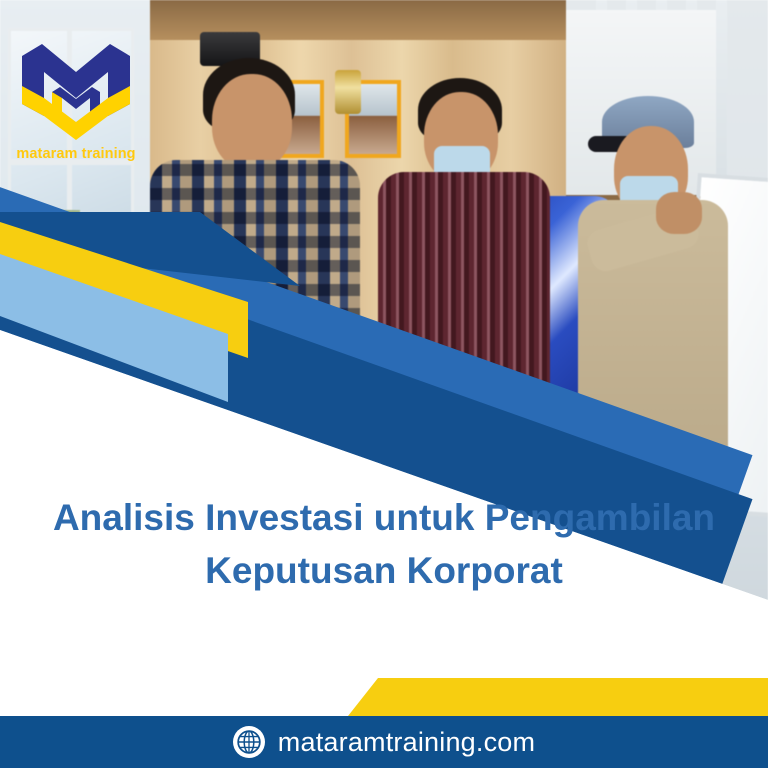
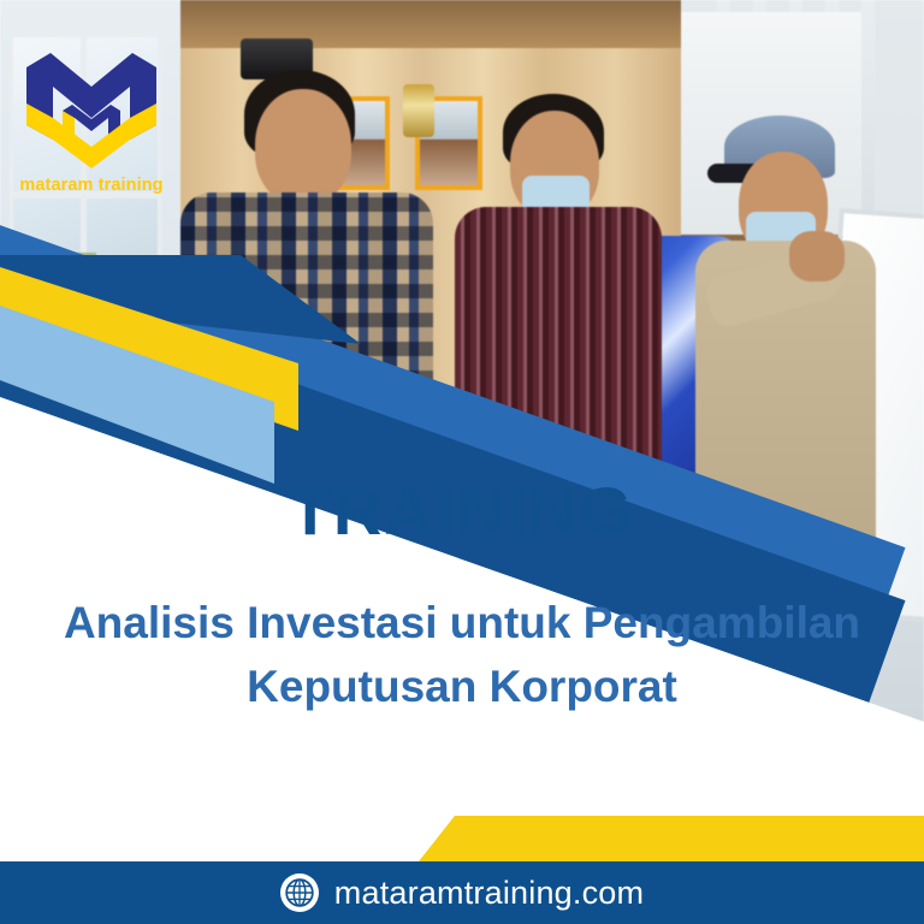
  mataram training
+ TRAINING
  Analisis Investasi untuk Pengambilan
  Keputusan Korporat
  mataramtraining.com
